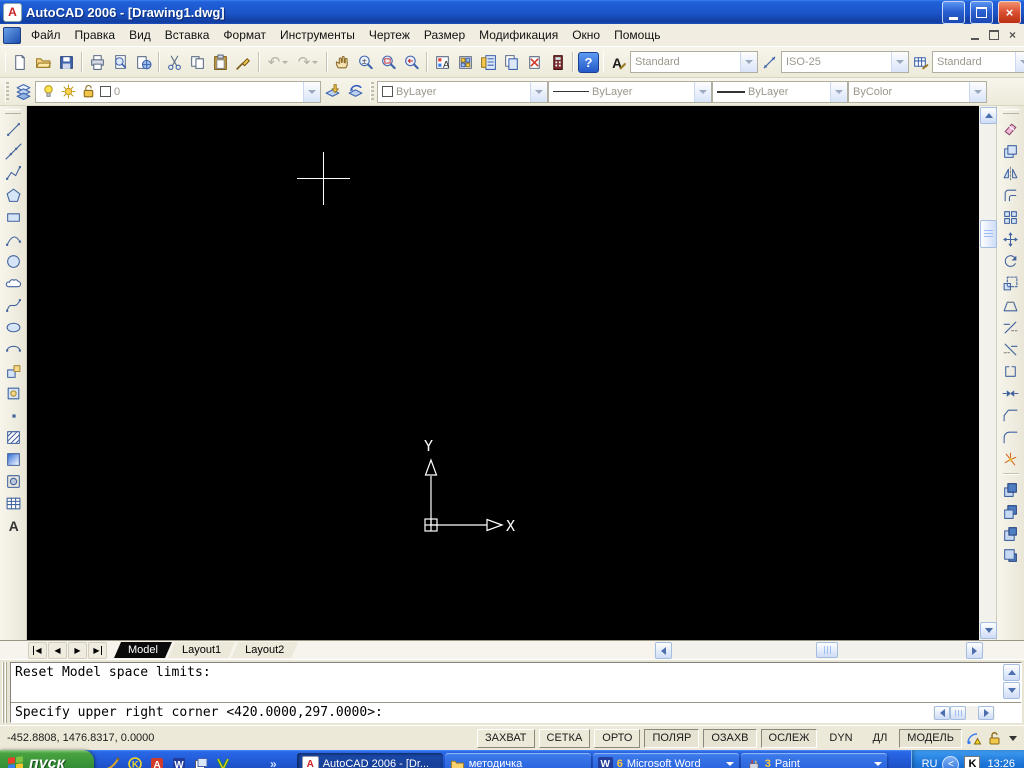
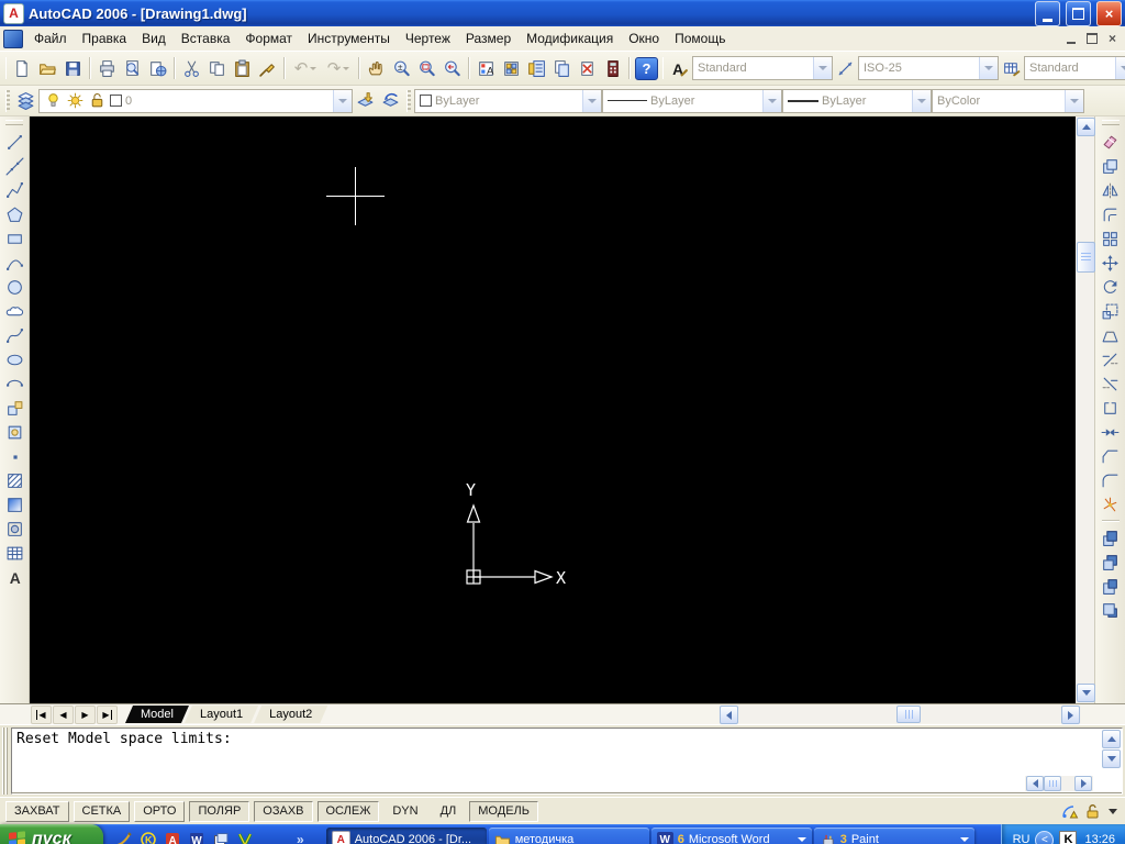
  A
  AutoCAD 2006 - [Drawing1.dwg]
  ×
  Файл
  Правка
  Вид
  Вставка
  Формат
  Инструменты
  Чертеж
  Размер
  Модификация
  Окно
  Помощь
  ×
  ↶
  ↷
  ±
  A
  ?
  A
  Standard
  ISO-25
  Standard
  0
  ByLayer
  ByLayer
  ByLayer
  ByColor
  A
  Y
  X
  ◀
  ◀
  ▶
  ▶
  Model
  Layout1
  Layout2
  Reset Model space limits:
- Specify upper right corner <420.0000,297.0000>:
- -452.8808, 1476.8317, 0.0000
  ЗАХВАТ
  СЕТКА
  ОРТО
  ПОЛЯР
  ОЗАХВ
  ОСЛЕЖ
  DYN
  ДЛ
  МОДЕЛЬ
  пуск
  K
  A
  W
  »
  A
  AutoCAD 2006 - [Dr...
  методичка
  W
  6
  Microsoft Word
  3
  Paint
  RU
  <
  K
  13:26
